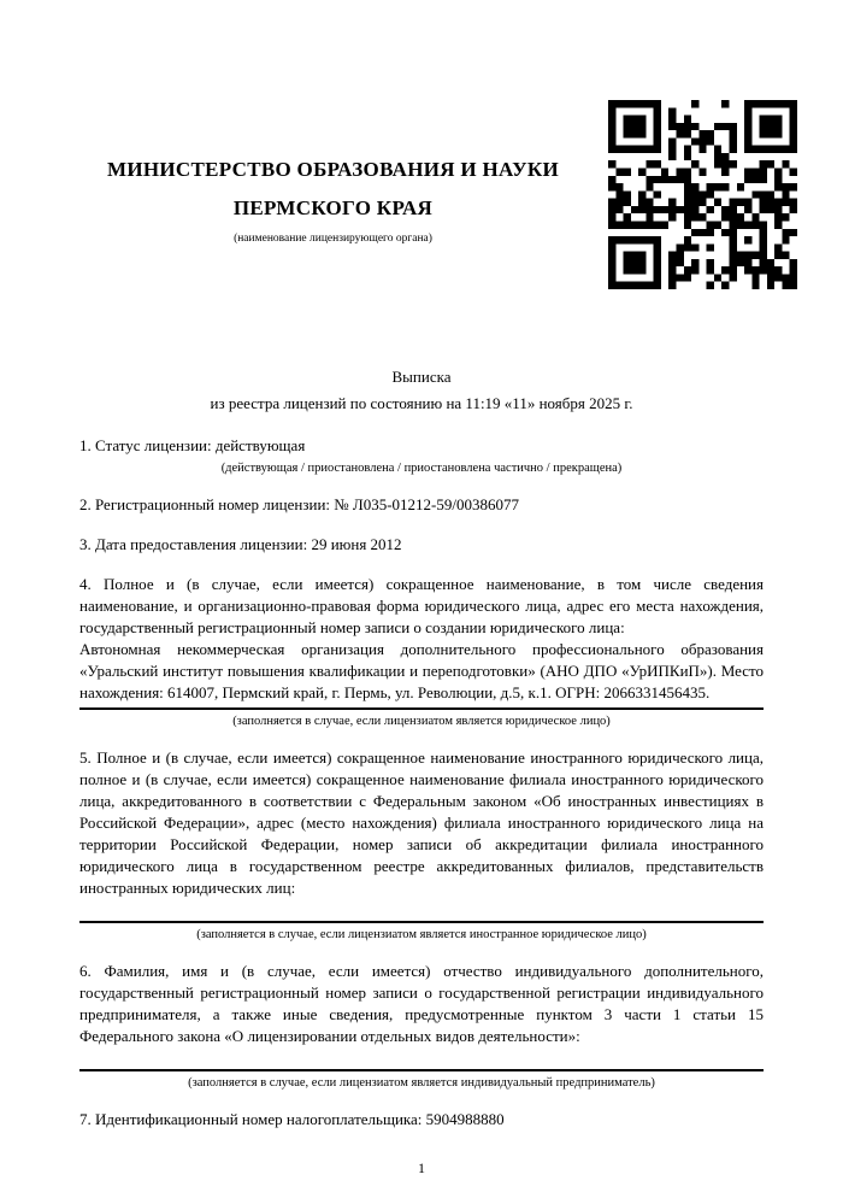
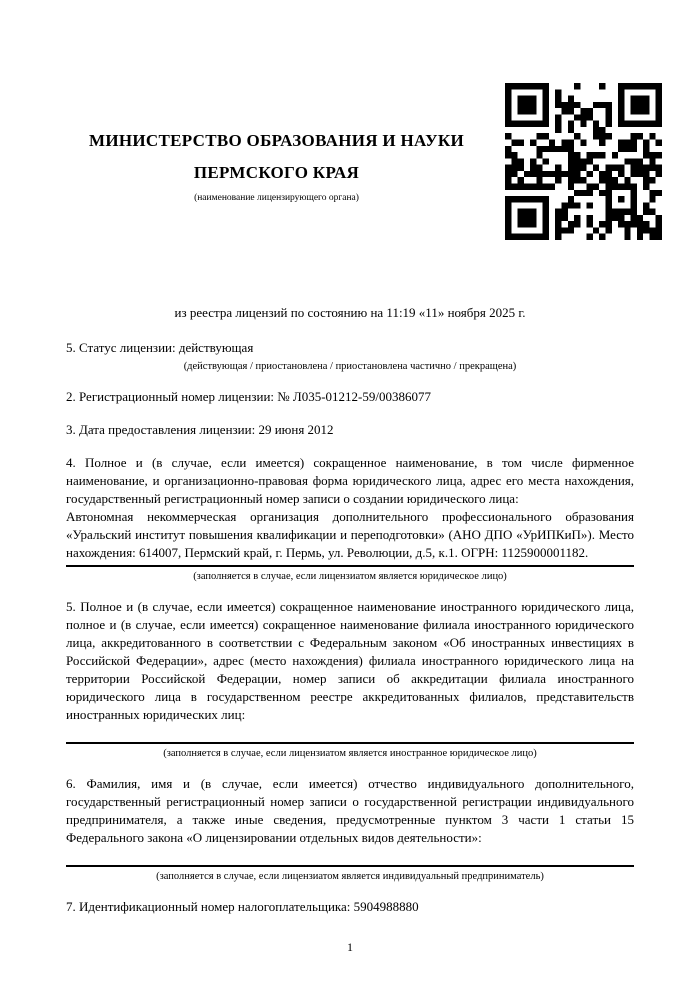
  МИНИСТЕРСТВО ОБРАЗОВАНИЯ И НАУКИ
  ПЕРМСКОГО КРАЯ
  (наименование лицензирующего органа)
- Выписка
  из реестра лицензий по состоянию на 11:19 «11» ноября 2025 г.
- 1. Статус лицензии: действующая
+ 5. Статус лицензии: действующая
  (действующая / приостановлена / приостановлена частично / прекращена)
  2. Регистрационный номер лицензии: № Л035-01212-59/00386077
  3. Дата предоставления лицензии: 29 июня 2012
- 4. Полное и (в случае, если имеется) сокращенное наименование, в том числе сведения наименование, и организационно-правовая форма юридического лица, адрес его места нахождения, государственный регистрационный номер записи о создании юридического лица:
+ 4. Полное и (в случае, если имеется) сокращенное наименование, в том числе фирменное наименование, и организационно-правовая форма юридического лица, адрес его места нахождения, государственный регистрационный номер записи о создании юридического лица:
- Автономная некоммерческая организация дополнительного профессионального образования «Уральский институт повышения квалификации и переподготовки» (АНО ДПО «УрИПКиП»). Место нахождения: 614007, Пермский край, г. Пермь, ул. Революции, д.5, к.1. ОГРН: 2066331456435.
+ Автономная некоммерческая организация дополнительного профессионального образования «Уральский институт повышения квалификации и переподготовки» (АНО ДПО «УрИПКиП»). Место нахождения: 614007, Пермский край, г. Пермь, ул. Революции, д.5, к.1. ОГРН: 1125900001182.
  (заполняется в случае, если лицензиатом является юридическое лицо)
  5. Полное и (в случае, если имеется) сокращенное наименование иностранного юридического лица, полное и (в случае, если имеется) сокращенное наименование филиала иностранного юридического лица, аккредитованного в соответствии с Федеральным законом «Об иностранных инвестициях в Российской Федерации», адрес (место нахождения) филиала иностранного юридического лица на территории Российской Федерации, номер записи об аккредитации филиала иностранного юридического лица в государственном реестре аккредитованных филиалов, представительств иностранных юридических лиц:
  (заполняется в случае, если лицензиатом является иностранное юридическое лицо)
  6. Фамилия, имя и (в случае, если имеется) отчество индивидуального дополнительного, государственный регистрационный номер записи о государственной регистрации индивидуального предпринимателя, а также иные сведения, предусмотренные пунктом 3 части 1 статьи 15 Федерального закона «О лицензировании отдельных видов деятельности»:
  (заполняется в случае, если лицензиатом является индивидуальный предприниматель)
  7. Идентификационный номер налогоплательщика: 5904988880
  1
